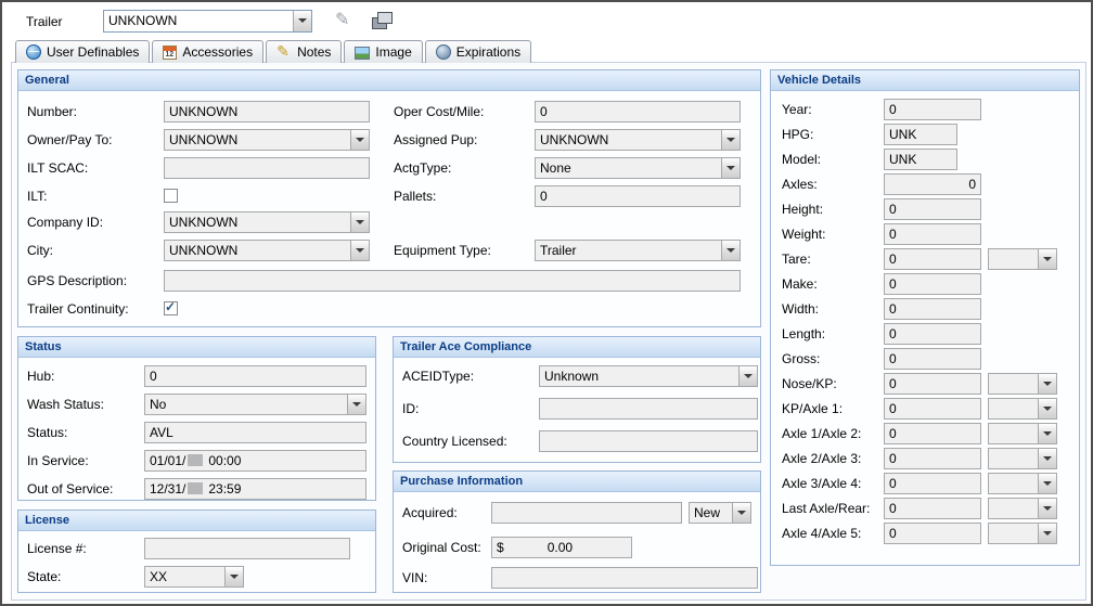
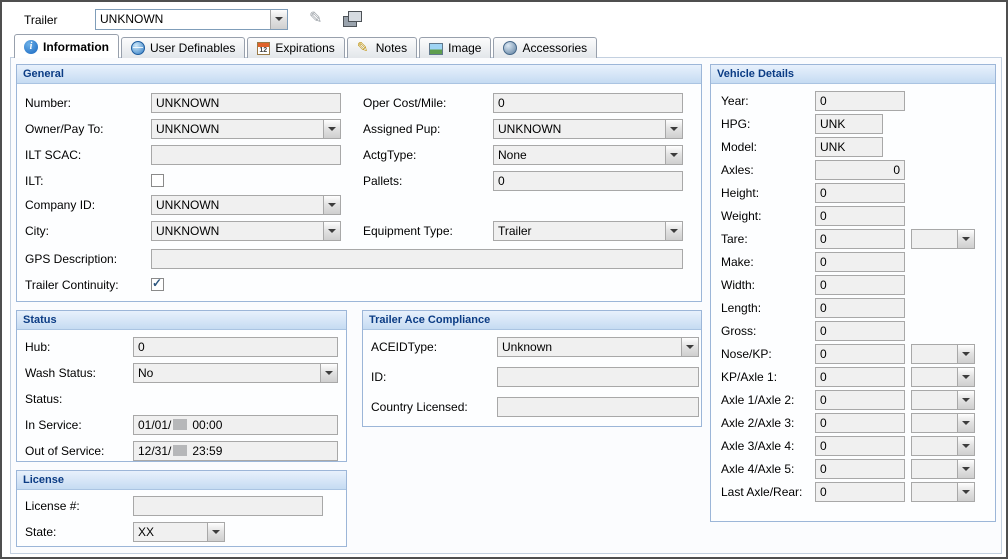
  Trailer
  UNKNOWN
  ✎
+ Information
  User Definables
- Accessories
+ Expirations
  Notes
  Image
- Expirations
+ Accessories
  General
  Number:
  UNKNOWN
  Owner/Pay To:
  UNKNOWN
  ILT SCAC:
  ILT:
  Company ID:
  UNKNOWN
  City:
  UNKNOWN
  GPS Description:
  Trailer Continuity:
  Oper Cost/Mile:
  0
  Assigned Pup:
  UNKNOWN
  ActgType:
  None
  Pallets:
  0
  Equipment Type:
  Trailer
  Status
  Hub:
  0
  Wash Status:
  No
  Status:
- AVL
  In Service:
  01/01/ 00:00
  Out of Service:
  12/31/ 23:59
  License
  License #:
  State:
  XX
  Trailer Ace Compliance
  ACEIDType:
  Unknown
  ID:
  Country Licensed:
- Purchase Information
- Acquired:
- New
- Original Cost:
- $ 0.00
- VIN:
  Vehicle Details
  Year:
  0
  HPG:
  UNK
  Model:
  UNK
  Axles:
  0
  Height:
  0
  Weight:
  0
  Tare:
  0
  Make:
  0
  Width:
  0
  Length:
  0
  Gross:
  0
  Nose/KP:
  0
  KP/Axle 1:
  0
  Axle 1/Axle 2:
  0
  Axle 2/Axle 3:
  0
  Axle 3/Axle 4:
  0
- Last Axle/Rear:
+ Axle 4/Axle 5:
  0
- Axle 4/Axle 5:
+ Last Axle/Rear:
  0
